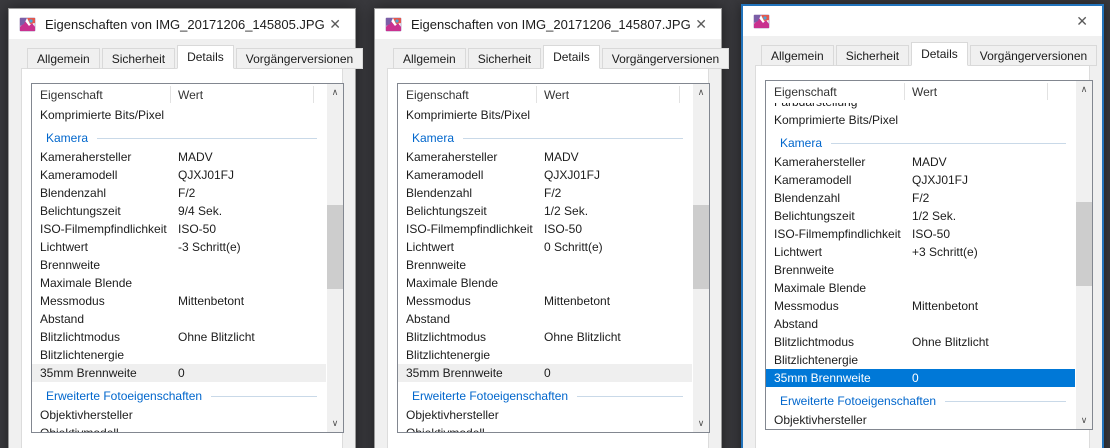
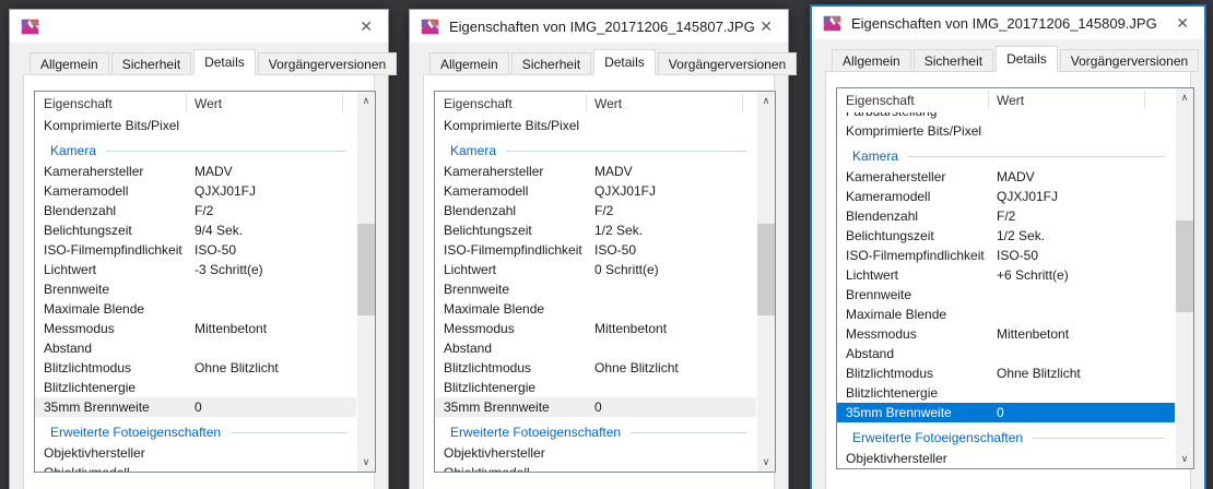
- Eigenschaften von IMG_20171206_145805.JPG
  ✕
  Allgemein
  Sicherheit
  Details
  Vorgängerversionen
  Eigenschaft
  Wert
  Komprimierte Bits/Pixel
  Kamera
  Kamerahersteller
  MADV
  Kameramodell
  QJXJ01FJ
  Blendenzahl
  F/2
  Belichtungszeit
  9/4 Sek.
  ISO-Filmempfindlichkeit
  ISO-50
  Lichtwert
  -3 Schritt(e)
  Brennweite
  Maximale Blende
  Messmodus
  Mittenbetont
  Abstand
  Blitzlichtmodus
  Ohne Blitzlicht
  Blitzlichtenergie
  35mm Brennweite
  0
  Erweiterte Fotoeigenschaften
  Objektivhersteller
  ∧
  ∨
  Eigenschaften von IMG_20171206_145807.JPG
  ✕
  Allgemein
  Sicherheit
  Details
  Vorgängerversionen
  Eigenschaft
  Wert
  Komprimierte Bits/Pixel
  Kamera
  Kamerahersteller
  MADV
  Kameramodell
  QJXJ01FJ
  Blendenzahl
  F/2
  Belichtungszeit
  1/2 Sek.
  ISO-Filmempfindlichkeit
  ISO-50
  Lichtwert
  0 Schritt(e)
  Brennweite
  Maximale Blende
  Messmodus
  Mittenbetont
  Abstand
  Blitzlichtmodus
  Ohne Blitzlicht
  Blitzlichtenergie
  35mm Brennweite
  0
  Erweiterte Fotoeigenschaften
  Objektivhersteller
  ∧
  ∨
+ Eigenschaften von IMG_20171206_145809.JPG
  ✕
  Allgemein
  Sicherheit
  Details
  Vorgängerversionen
  Eigenschaft
  Wert
  Komprimierte Bits/Pixel
  Kamera
  Kamerahersteller
  MADV
  Kameramodell
  QJXJ01FJ
  Blendenzahl
  F/2
  Belichtungszeit
  1/2 Sek.
  ISO-Filmempfindlichkeit
  ISO-50
  Lichtwert
- +3 Schritt(e)
+ +6 Schritt(e)
  Brennweite
  Maximale Blende
  Messmodus
  Mittenbetont
  Abstand
  Blitzlichtmodus
  Ohne Blitzlicht
  Blitzlichtenergie
  35mm Brennweite
  0
  Erweiterte Fotoeigenschaften
  Objektivhersteller
  ∧
  ∨
